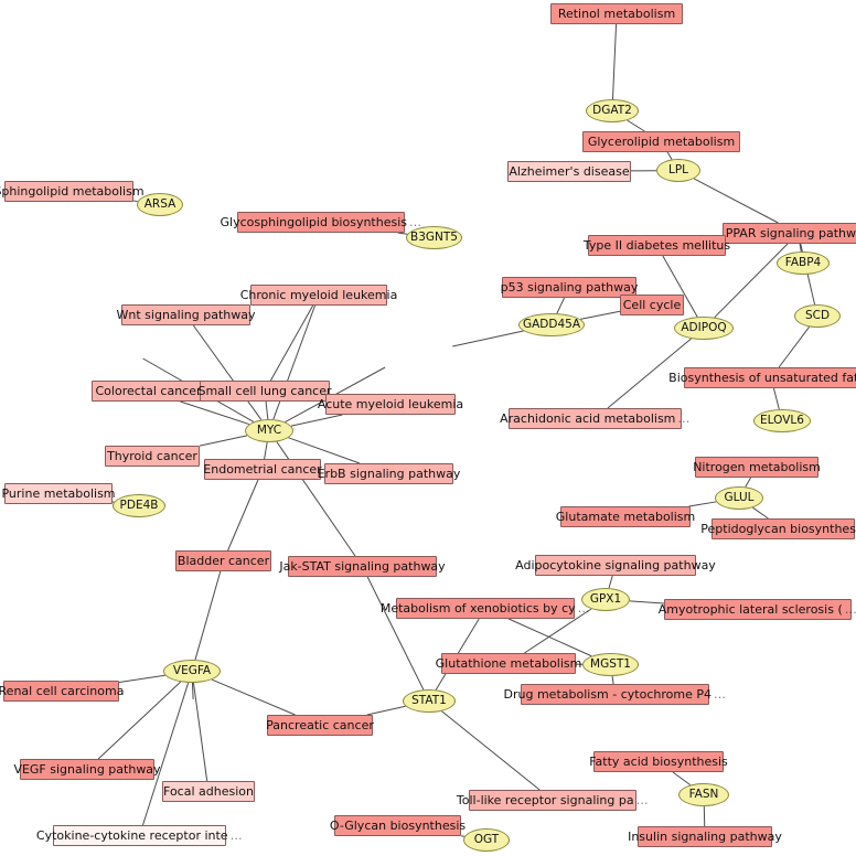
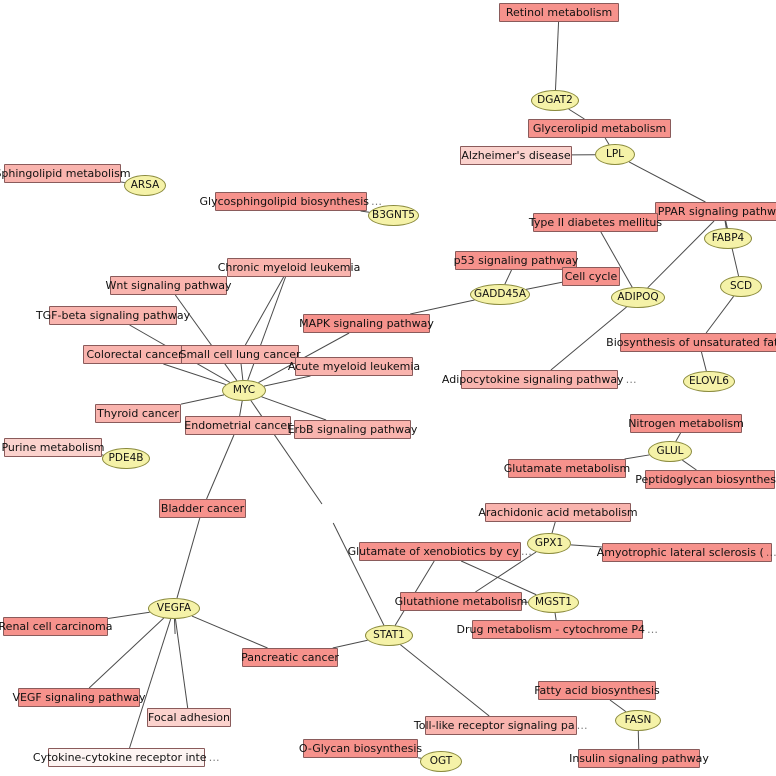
  Retinol metabolism
  DGAT2
  Glycerolipid metabolism
  Alzheimer's disease
  LPL
  phingolipid metabolism
  ARSA
  Glycosphingolipid biosynthesis
  …
  B3GNT5
  PPAR signaling pathw
  Type II diabetes mellitus
  FABP4
  p53 signaling pathway
  Cell cycle
  Chronic myeloid leukemia
  SCD
  Wnt signaling pathway
  GADD45A
  ADIPOQ
+ TGF-beta signaling pathway
+ MAPK signaling pathway
  Biosynthesis of unsaturated fa
  Colorectal cance
  Small cell lung cancer
  Acute myeloid leukemia
  MYC
  ELOVL6
- Arachidonic acid metabolism
+ Adipocytokine signaling pathway
  …
  Thyroid cancer
  Endometrial cancer
  ErbB signaling pathway
  Nitrogen metabolism
  Purine metabolism
  PDE4B
  GLUL
  Glutamate metabolism
  Peptidoglycan biosynthes
  Bladder cancer
- Adipocytokine signaling pathway
+ Arachidonic acid metabolism
- Jak-STAT signaling pathway
  GPX1
- Metabolism of xenobiotics by cy
+ Glutamate of xenobiotics by cy
  …
  Amyotrophic lateral sclerosis (
  …
  MGST1
  Glutathione metabolism
  Renal cell carcinoma
  VEGFA
  Drug metabolism - cytochrome P4
  …
  STAT1
  Pancreatic cancer
  Fatty acid biosynthesis
  VEGF signaling pathway
  FASN
  Focal adhesion
  Toll-like receptor signaling pa
  …
  O-Glycan biosynthesis
  OGT
  Cytokine-cytokine receptor inte
  …
  Insulin signaling pathway
